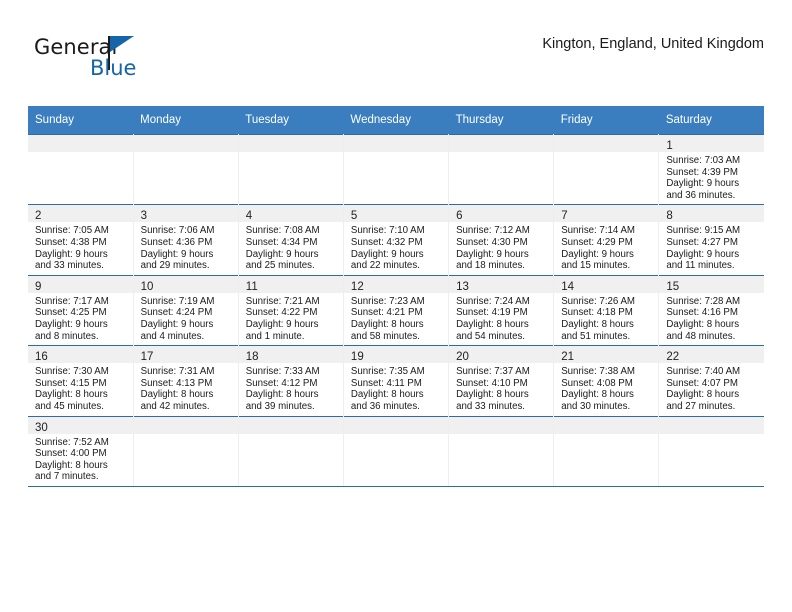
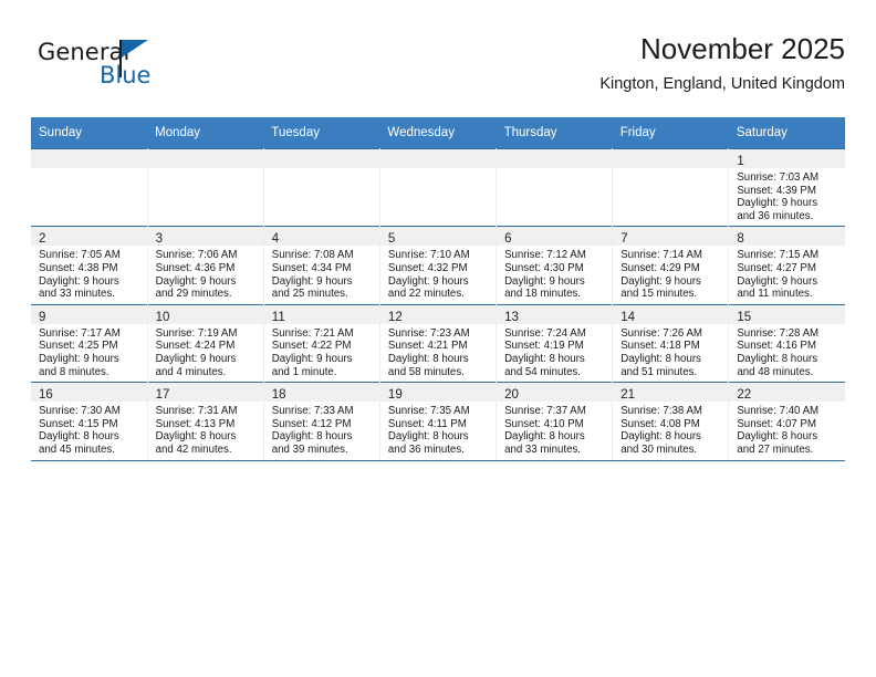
  General
  Blue
+ November 2025
  Kington, England, United Kingdom
  Sunday	Monday	Tuesday	Wednesday	Thursday	Friday	Saturday
  						1Sunrise: 7:03 AMSunset: 4:39 PMDaylight: 9 hoursand 36 minutes.
- 2Sunrise: 7:05 AMSunset: 4:38 PMDaylight: 9 hoursand 33 minutes.	3Sunrise: 7:06 AMSunset: 4:36 PMDaylight: 9 hoursand 29 minutes.	4Sunrise: 7:08 AMSunset: 4:34 PMDaylight: 9 hoursand 25 minutes.	5Sunrise: 7:10 AMSunset: 4:32 PMDaylight: 9 hoursand 22 minutes.	6Sunrise: 7:12 AMSunset: 4:30 PMDaylight: 9 hoursand 18 minutes.	7Sunrise: 7:14 AMSunset: 4:29 PMDaylight: 9 hoursand 15 minutes.	8Sunrise: 9:15 AMSunset: 4:27 PMDaylight: 9 hoursand 11 minutes.
+ 2Sunrise: 7:05 AMSunset: 4:38 PMDaylight: 9 hoursand 33 minutes.	3Sunrise: 7:06 AMSunset: 4:36 PMDaylight: 9 hoursand 29 minutes.	4Sunrise: 7:08 AMSunset: 4:34 PMDaylight: 9 hoursand 25 minutes.	5Sunrise: 7:10 AMSunset: 4:32 PMDaylight: 9 hoursand 22 minutes.	6Sunrise: 7:12 AMSunset: 4:30 PMDaylight: 9 hoursand 18 minutes.	7Sunrise: 7:14 AMSunset: 4:29 PMDaylight: 9 hoursand 15 minutes.	8Sunrise: 7:15 AMSunset: 4:27 PMDaylight: 9 hoursand 11 minutes.
  9Sunrise: 7:17 AMSunset: 4:25 PMDaylight: 9 hoursand 8 minutes.	10Sunrise: 7:19 AMSunset: 4:24 PMDaylight: 9 hoursand 4 minutes.	11Sunrise: 7:21 AMSunset: 4:22 PMDaylight: 9 hoursand 1 minute.	12Sunrise: 7:23 AMSunset: 4:21 PMDaylight: 8 hoursand 58 minutes.	13Sunrise: 7:24 AMSunset: 4:19 PMDaylight: 8 hoursand 54 minutes.	14Sunrise: 7:26 AMSunset: 4:18 PMDaylight: 8 hoursand 51 minutes.	15Sunrise: 7:28 AMSunset: 4:16 PMDaylight: 8 hoursand 48 minutes.
  16Sunrise: 7:30 AMSunset: 4:15 PMDaylight: 8 hoursand 45 minutes.	17Sunrise: 7:31 AMSunset: 4:13 PMDaylight: 8 hoursand 42 minutes.	18Sunrise: 7:33 AMSunset: 4:12 PMDaylight: 8 hoursand 39 minutes.	19Sunrise: 7:35 AMSunset: 4:11 PMDaylight: 8 hoursand 36 minutes.	20Sunrise: 7:37 AMSunset: 4:10 PMDaylight: 8 hoursand 33 minutes.	21Sunrise: 7:38 AMSunset: 4:08 PMDaylight: 8 hoursand 30 minutes.	22Sunrise: 7:40 AMSunset: 4:07 PMDaylight: 8 hoursand 27 minutes.
- 30Sunrise: 7:52 AMSunset: 4:00 PMDaylight: 8 hoursand 7 minutes.
